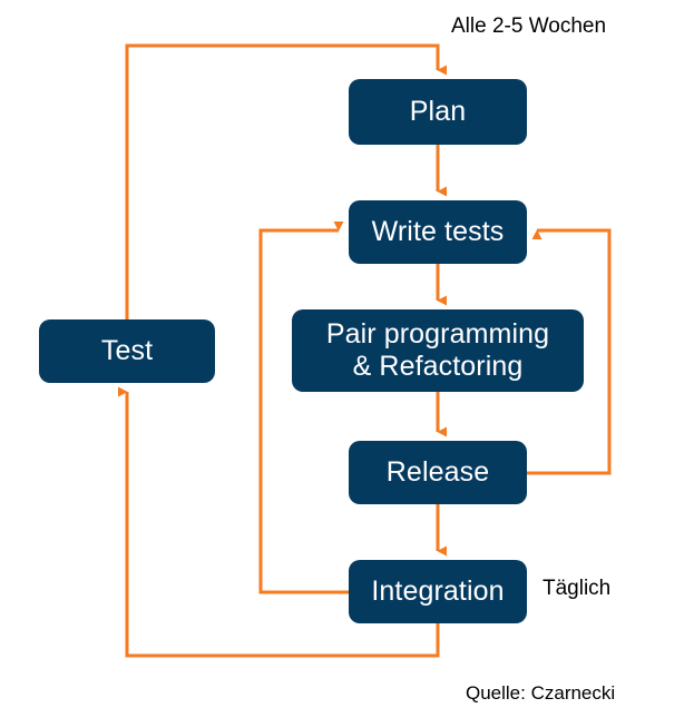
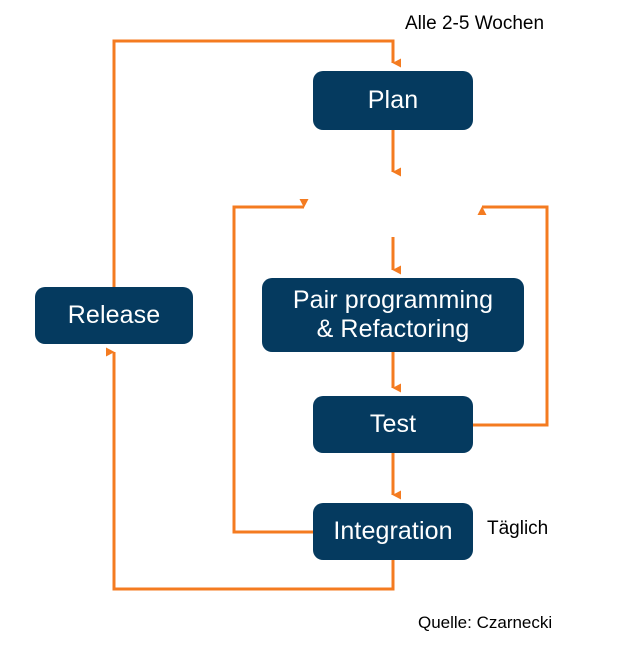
  Plan
- Write tests
  Pair programming
  & Refactoring
- Release
+ Test
  Integration
- Test
+ Release
  Alle 2-5 Wochen
  Täglich
  Quelle: Czarnecki
